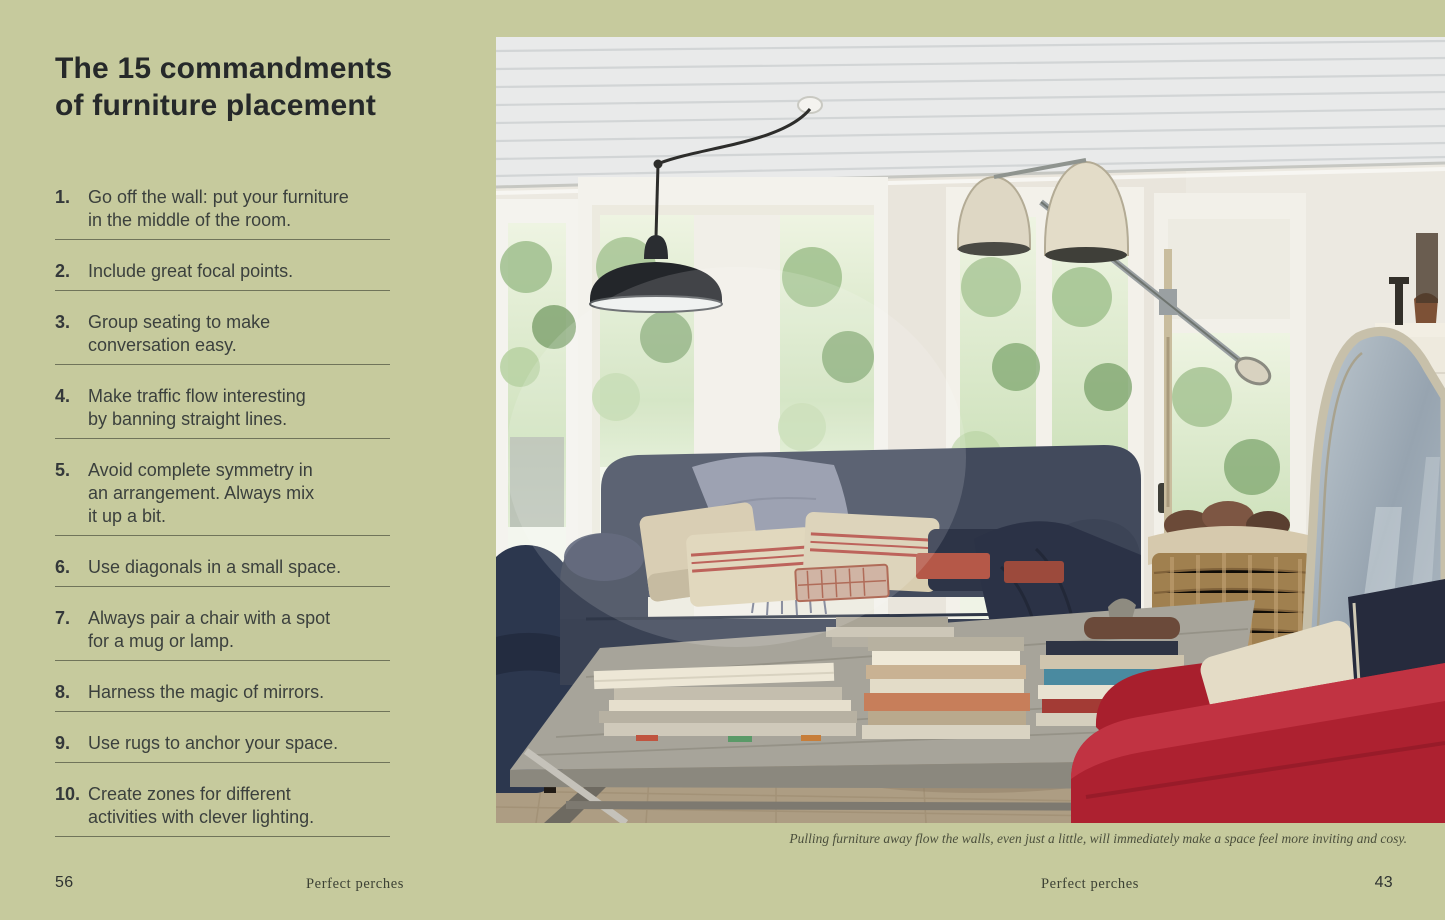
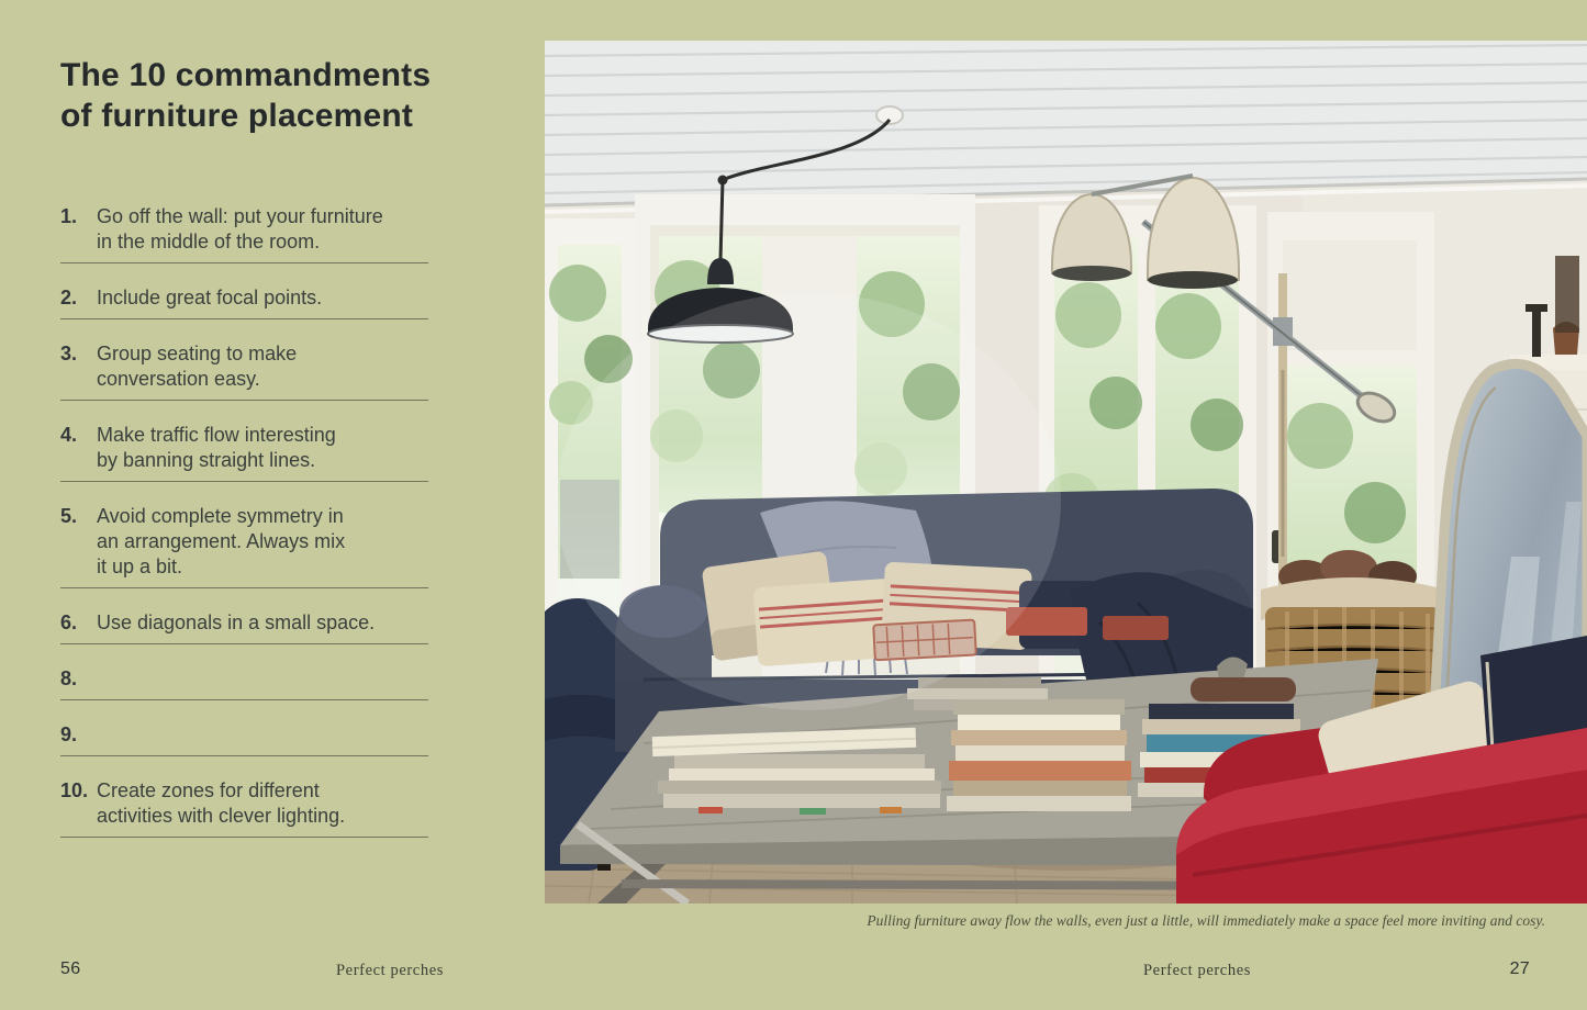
- The 15 commandments of furniture placement
+ The 10 commandments of furniture placement
  1.
  Go off the wall: put your furniture
  in the middle of the room.
  2.
  Include great focal points.
  3.
  Group seating to make
  conversation easy.
  4.
  Make traffic flow interesting
  by banning straight lines.
  5.
  Avoid complete symmetry in
  an arrangement. Always mix
  it up a bit.
  6.
  Use diagonals in a small space.
- 7.
- Always pair a chair with a spot
- for a mug or lamp.
  8.
- Harness the magic of mirrors.
  9.
- Use rugs to anchor your space.
  10.
  Create zones for different
  activities with clever lighting.
  Pulling furniture away flow the walls, even just a little, will immediately make a space feel more inviting and cosy.
  56
  Perfect perches
  Perfect perches
- 43
+ 27
